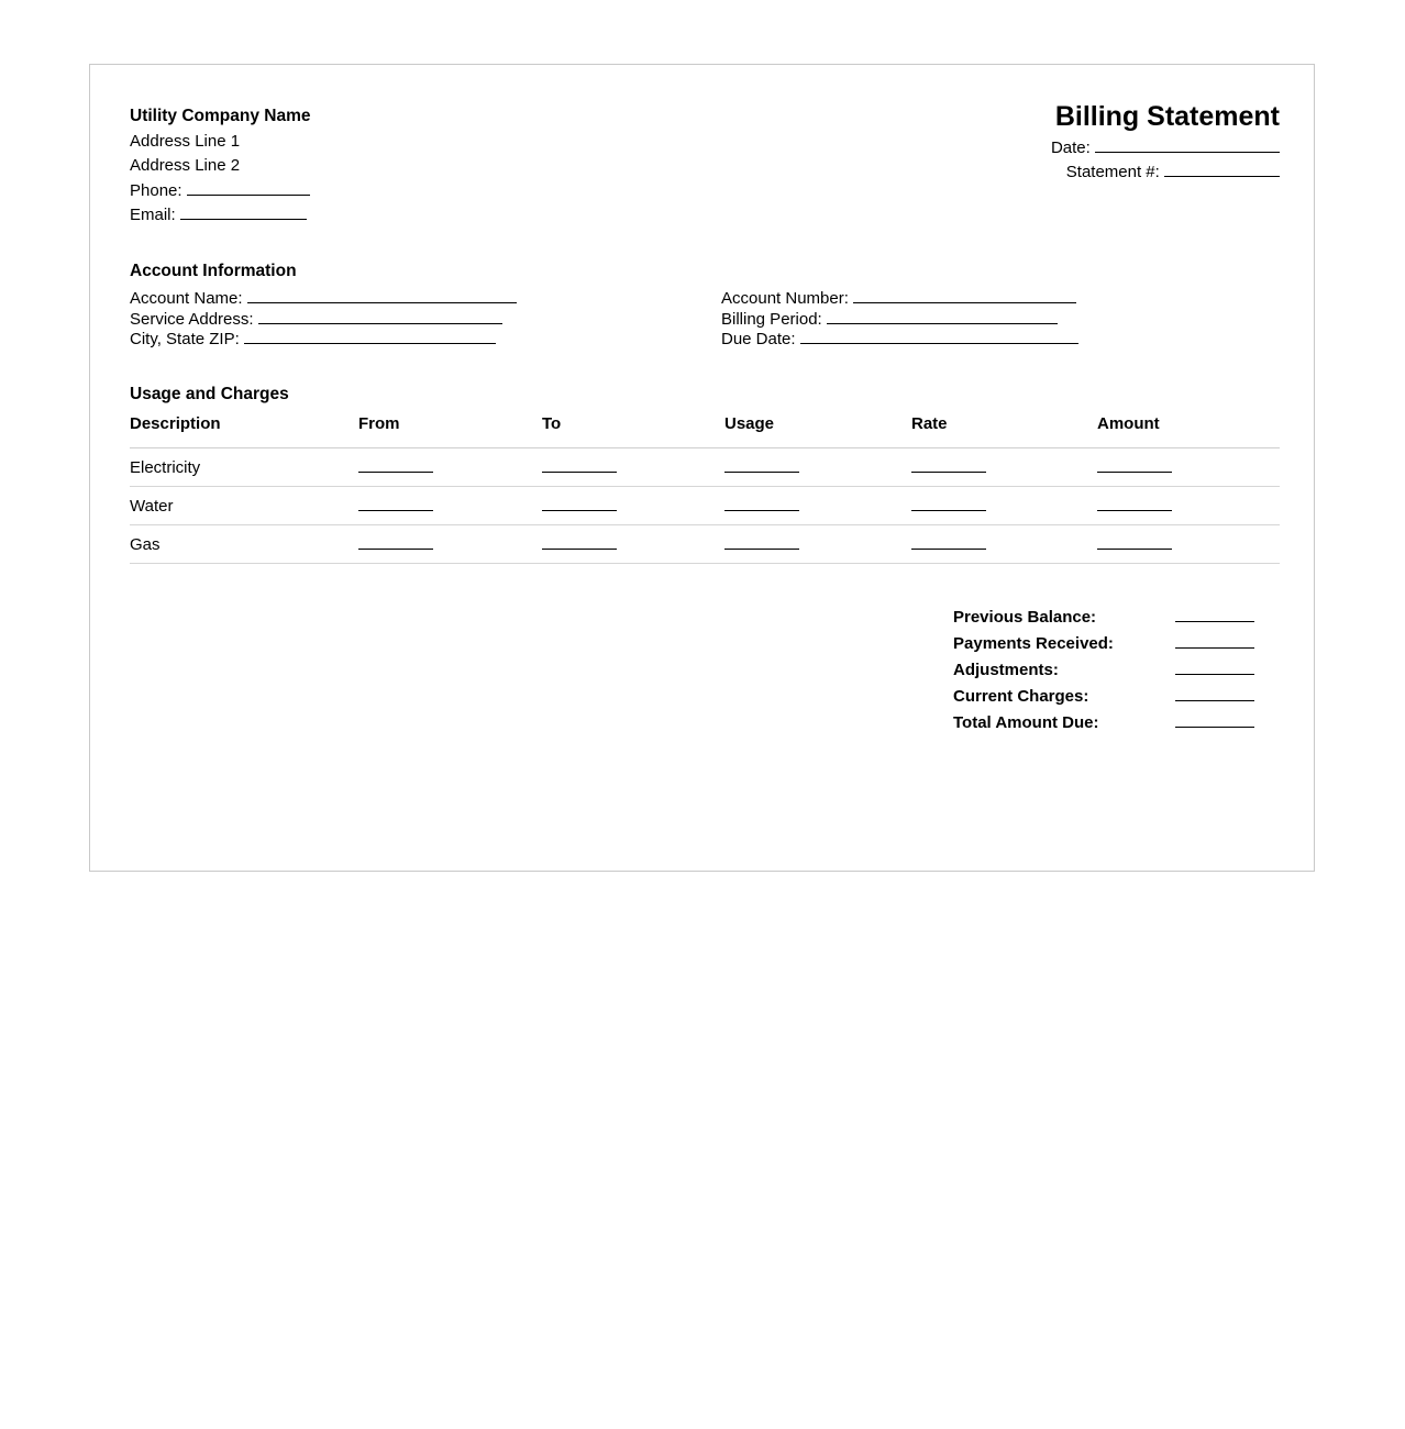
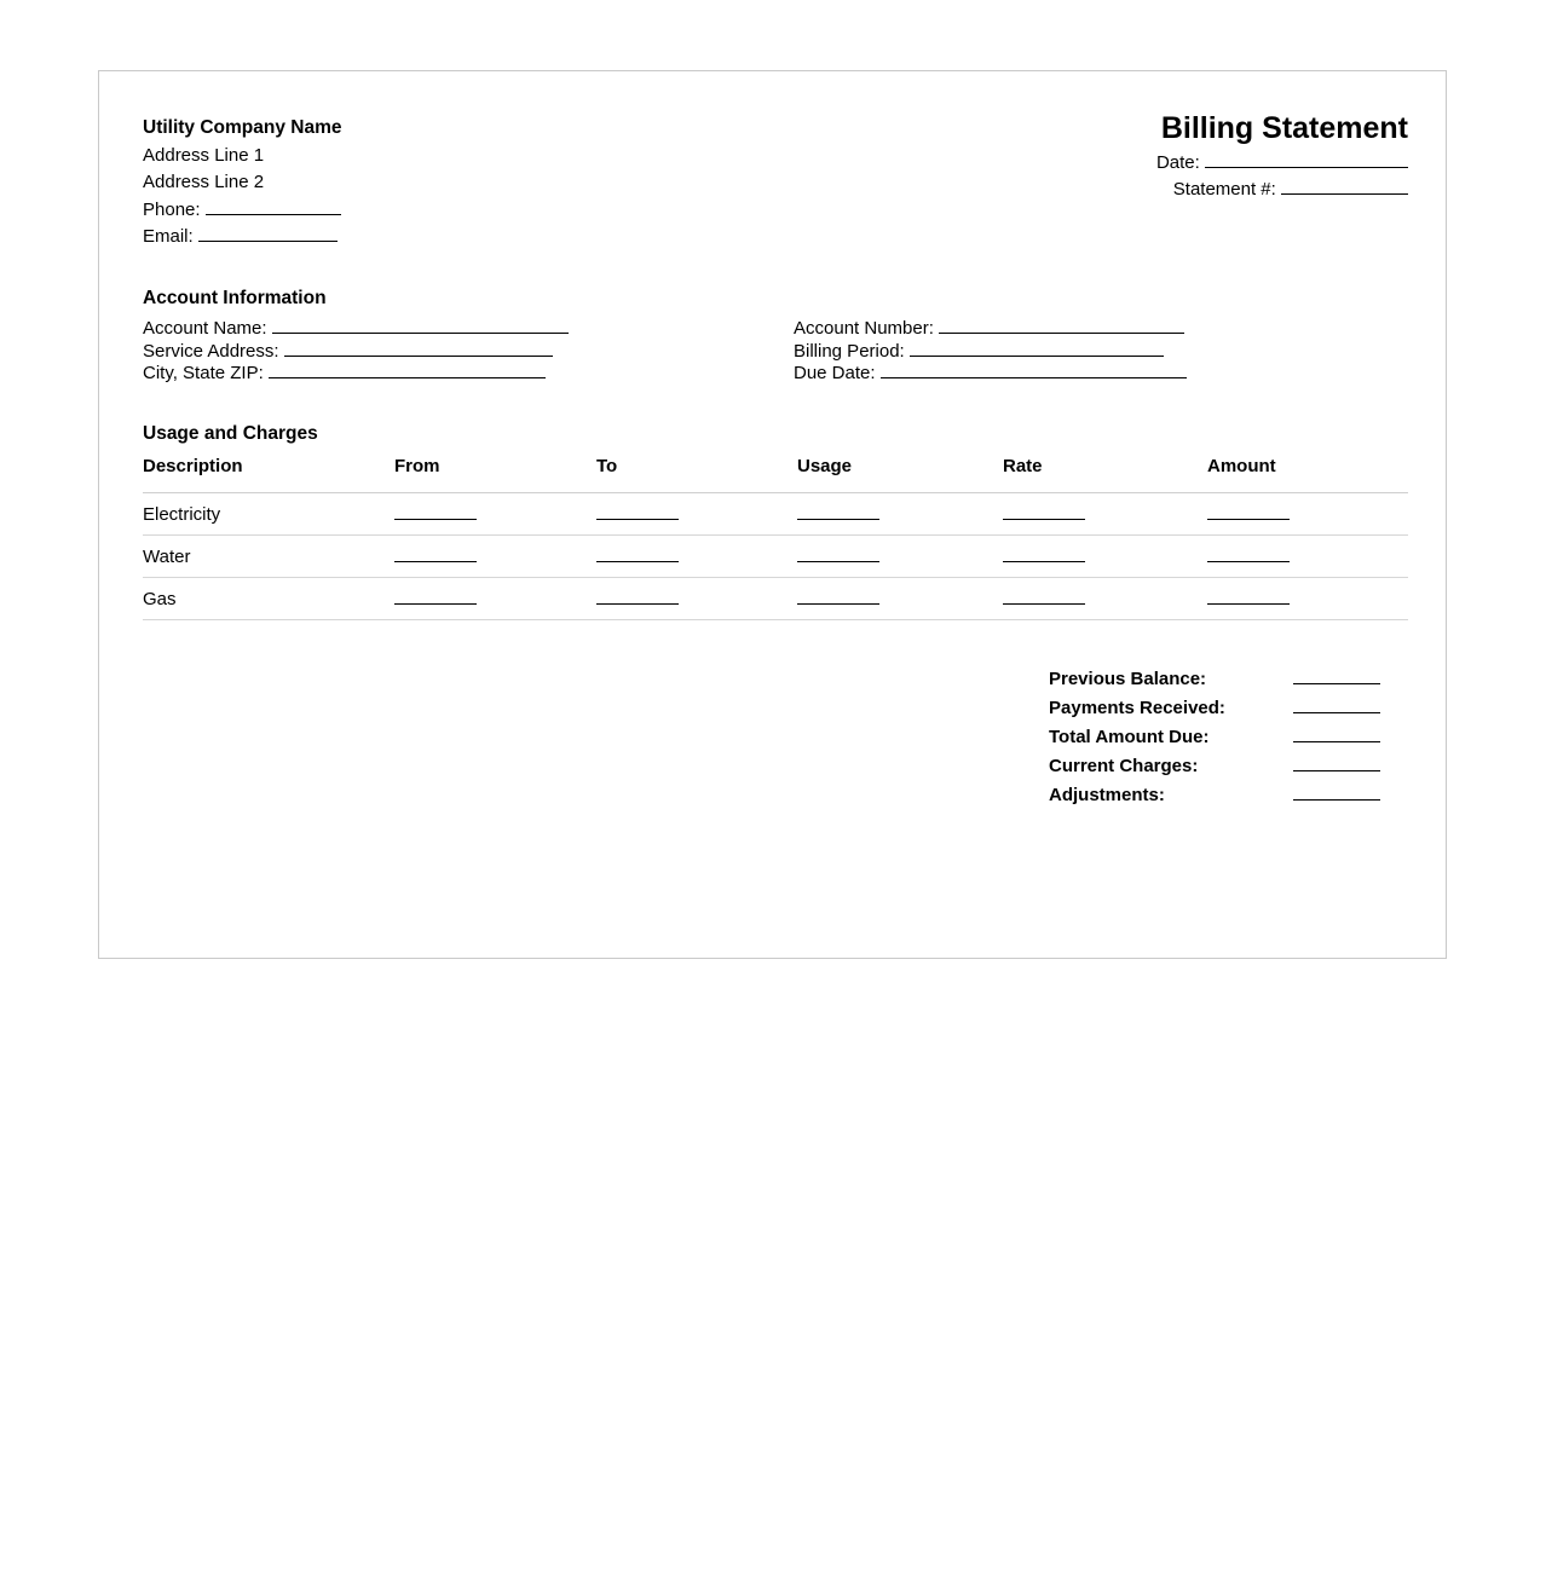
  Utility Company Name
  Address Line 1
  Address Line 2
  Phone:
  Email:
  Billing Statement
  Date:
  Statement #:
  Account Information
  Account Name:
  Service Address:
  City, State ZIP:
  Account Number:
  Billing Period:
  Due Date:
  Usage and Charges
  Description
  From
  To
  Usage
  Rate
  Amount
  Electricity
  Water
  Gas
  Previous Balance:
  Payments Received:
- Adjustments:
+ Total Amount Due:
  Current Charges:
- Total Amount Due:
+ Adjustments:
